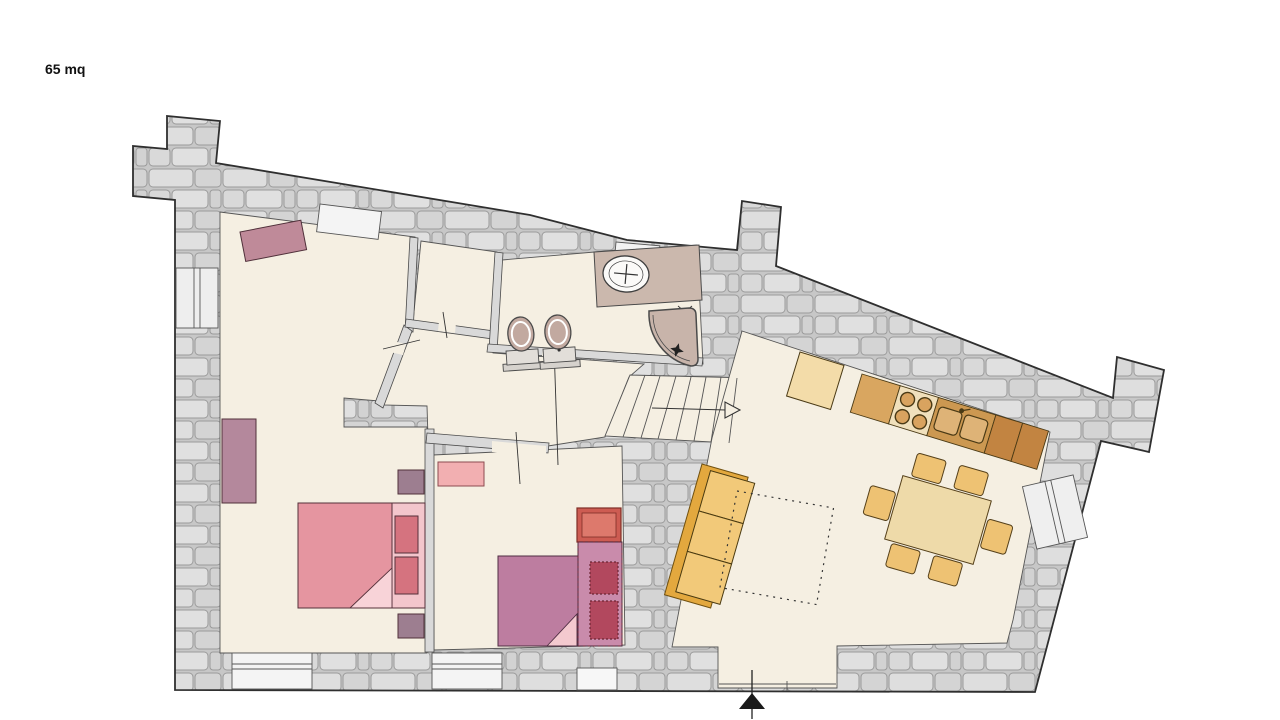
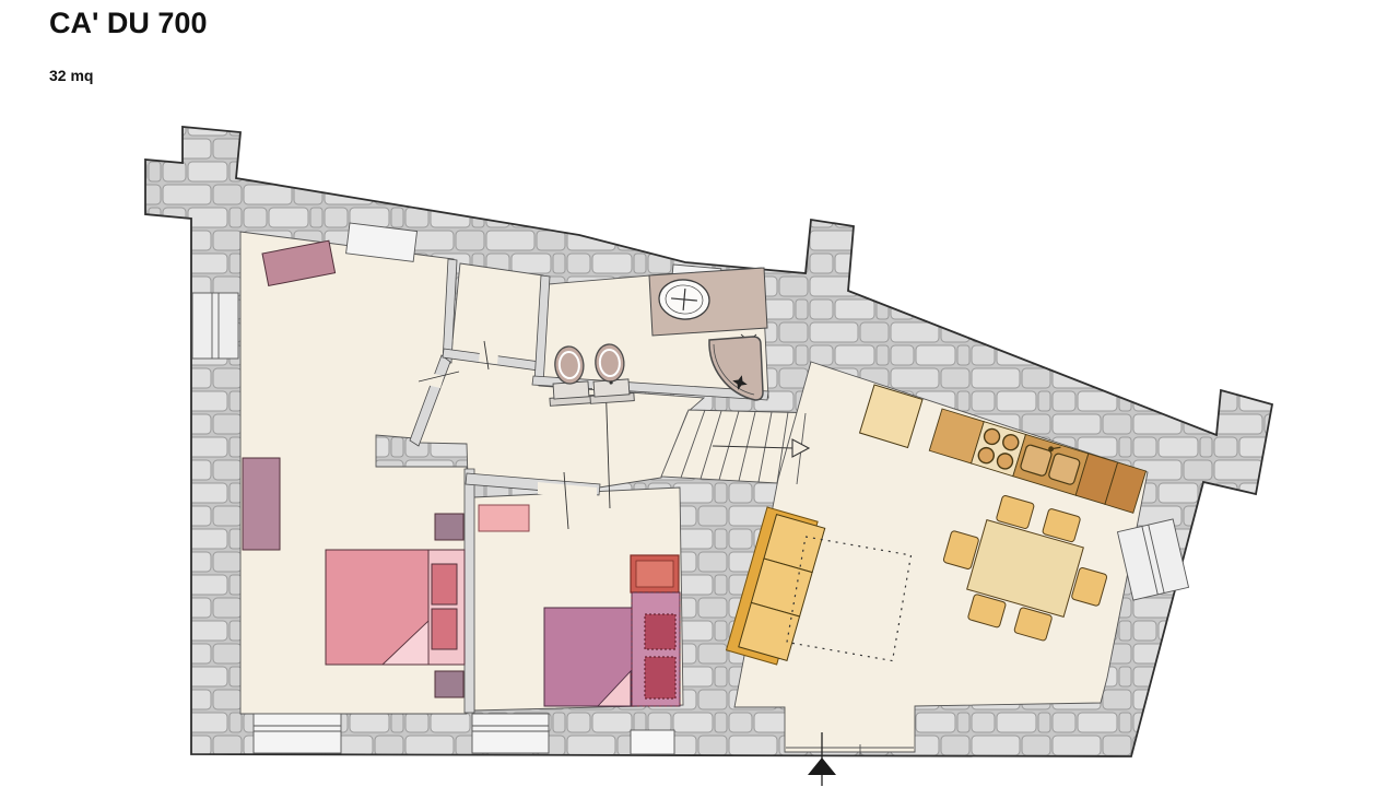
+ CA' DU 700
- 65 mq
+ 32 mq
